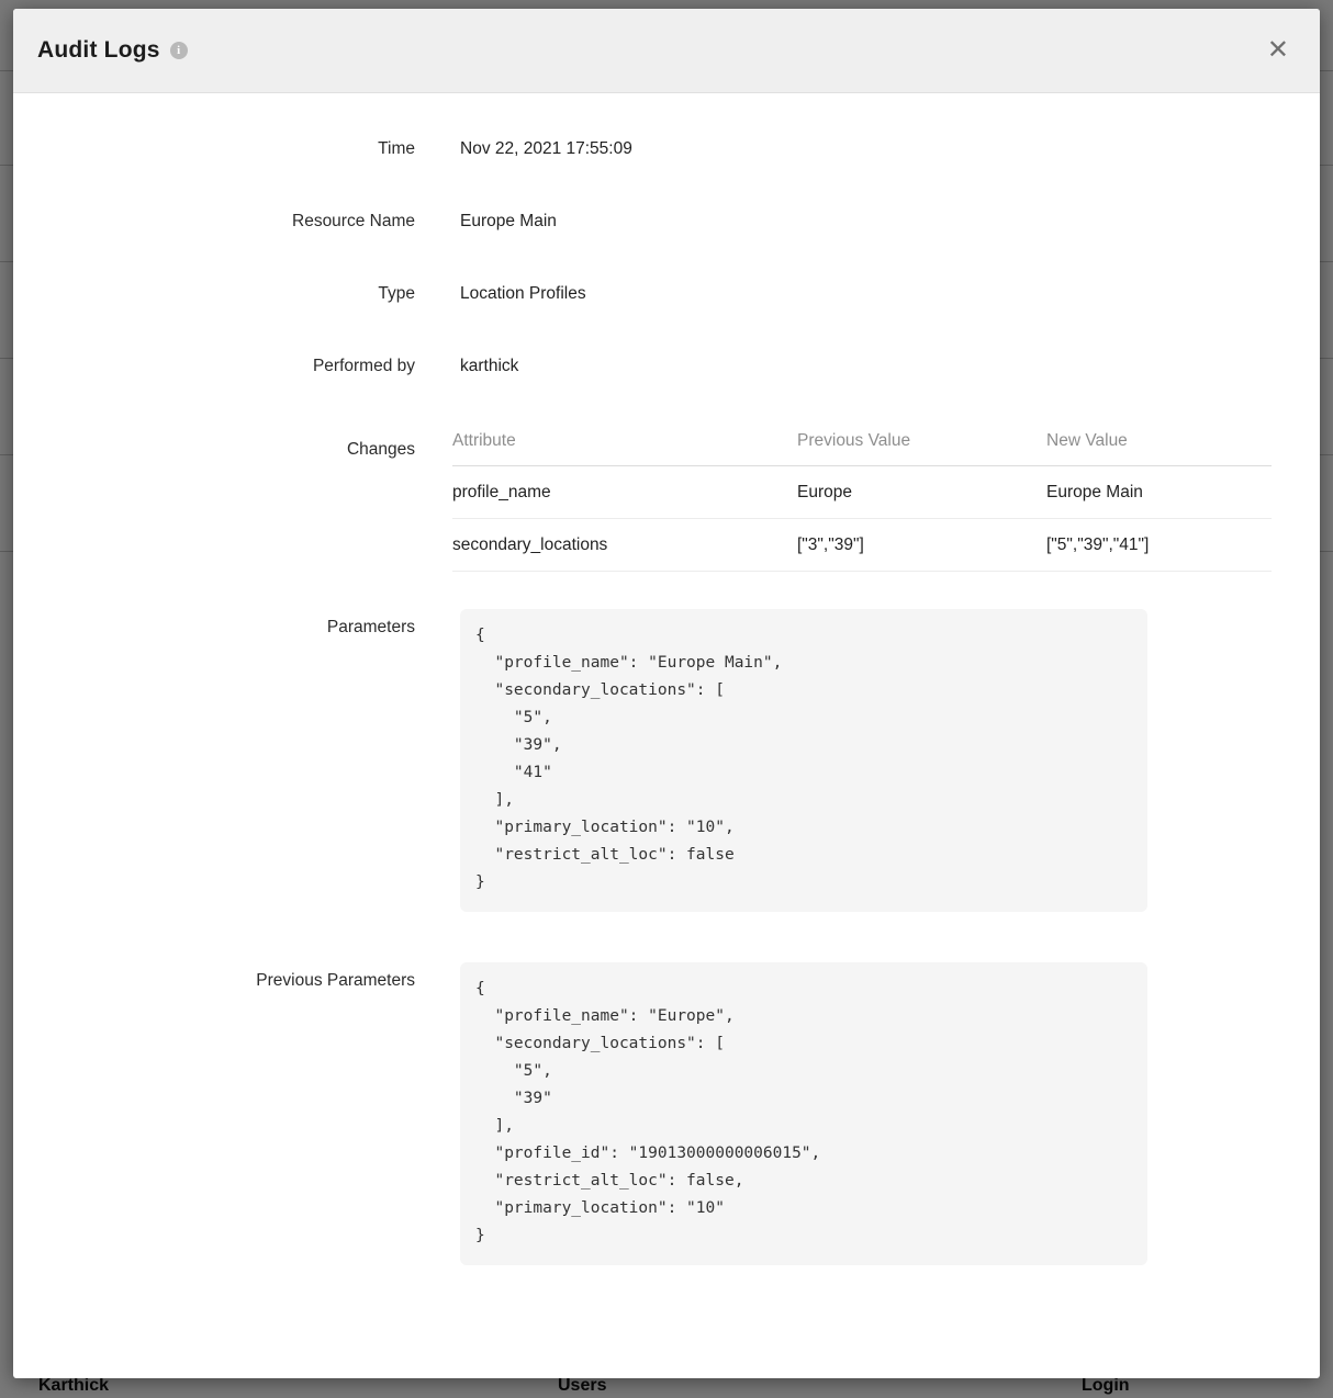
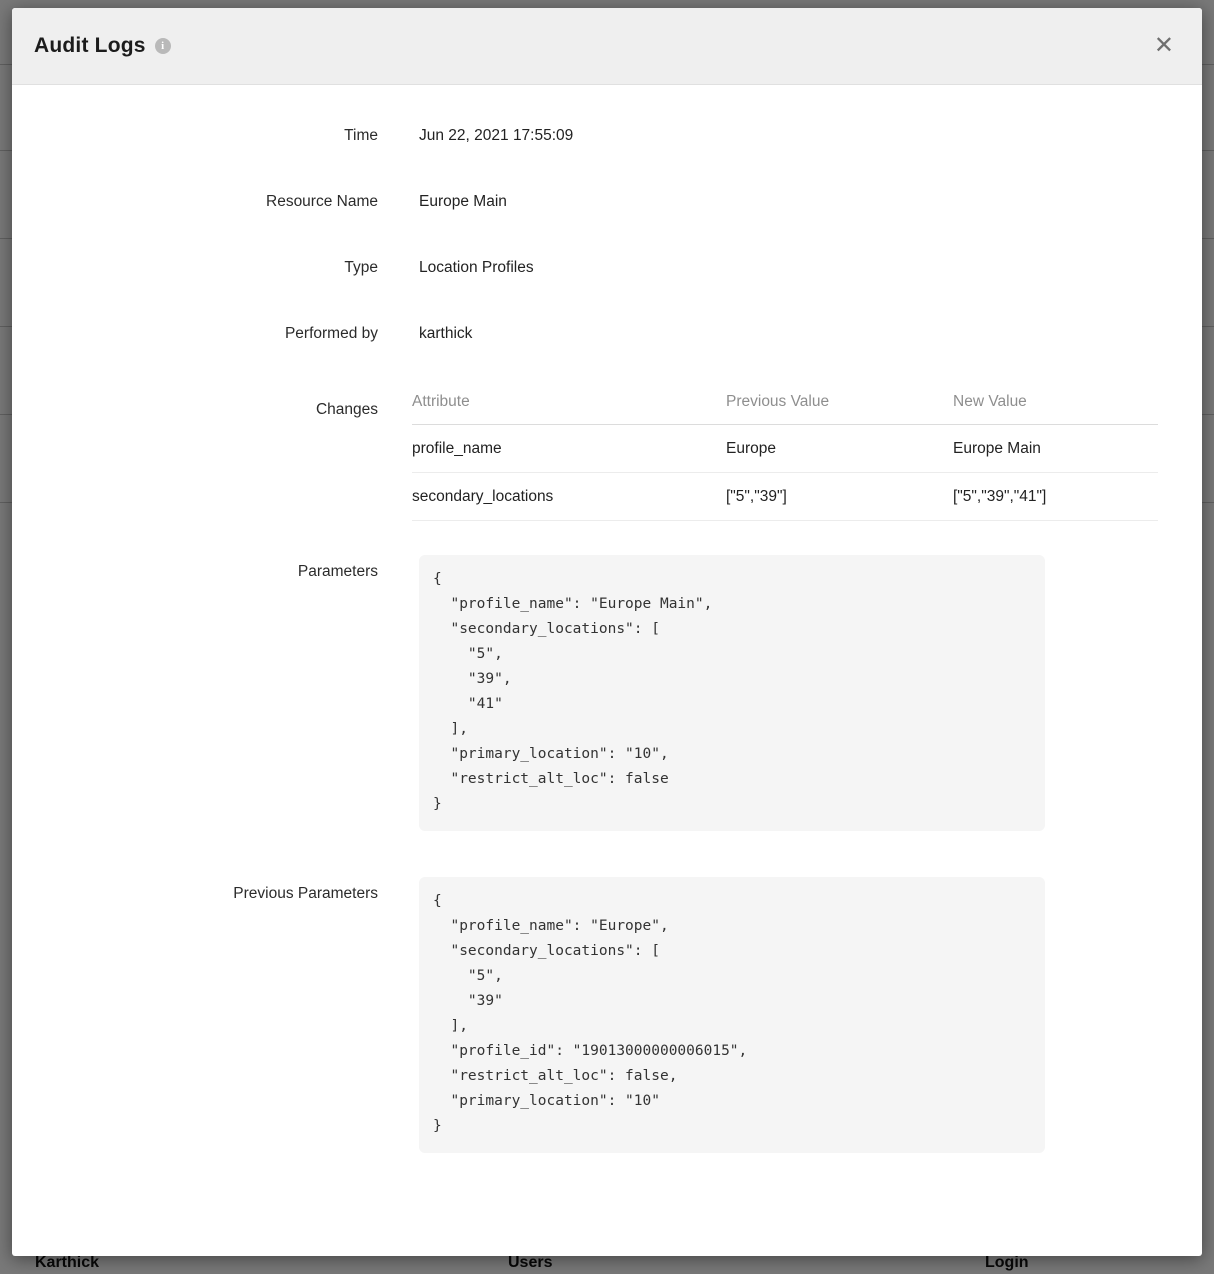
  Karthick
  Users
  Login
  Audit Logs
  i
  ✕
  Time
- Nov 22, 2021 17:55:09
+ Jun 22, 2021 17:55:09
  Resource Name
  Europe Main
  Type
  Location Profiles
  Performed by
  karthick
  Changes
  Attribute	Previous Value	New Value
  profile_name	Europe	Europe Main
- secondary_locations	["3","39"]	["5","39","41"]
+ secondary_locations	["5","39"]	["5","39","41"]
  Parameters
  {
  "profile_name": "Europe Main",
  "secondary_locations": [
  "5",
  "39",
  "41"
  ],
  "primary_location": "10",
  "restrict_alt_loc": false
  }
  Previous Parameters
  {
  "profile_name": "Europe",
  "secondary_locations": [
  "5",
  "39"
  ],
  "profile_id": "19013000000006015",
  "restrict_alt_loc": false,
  "primary_location": "10"
  }
